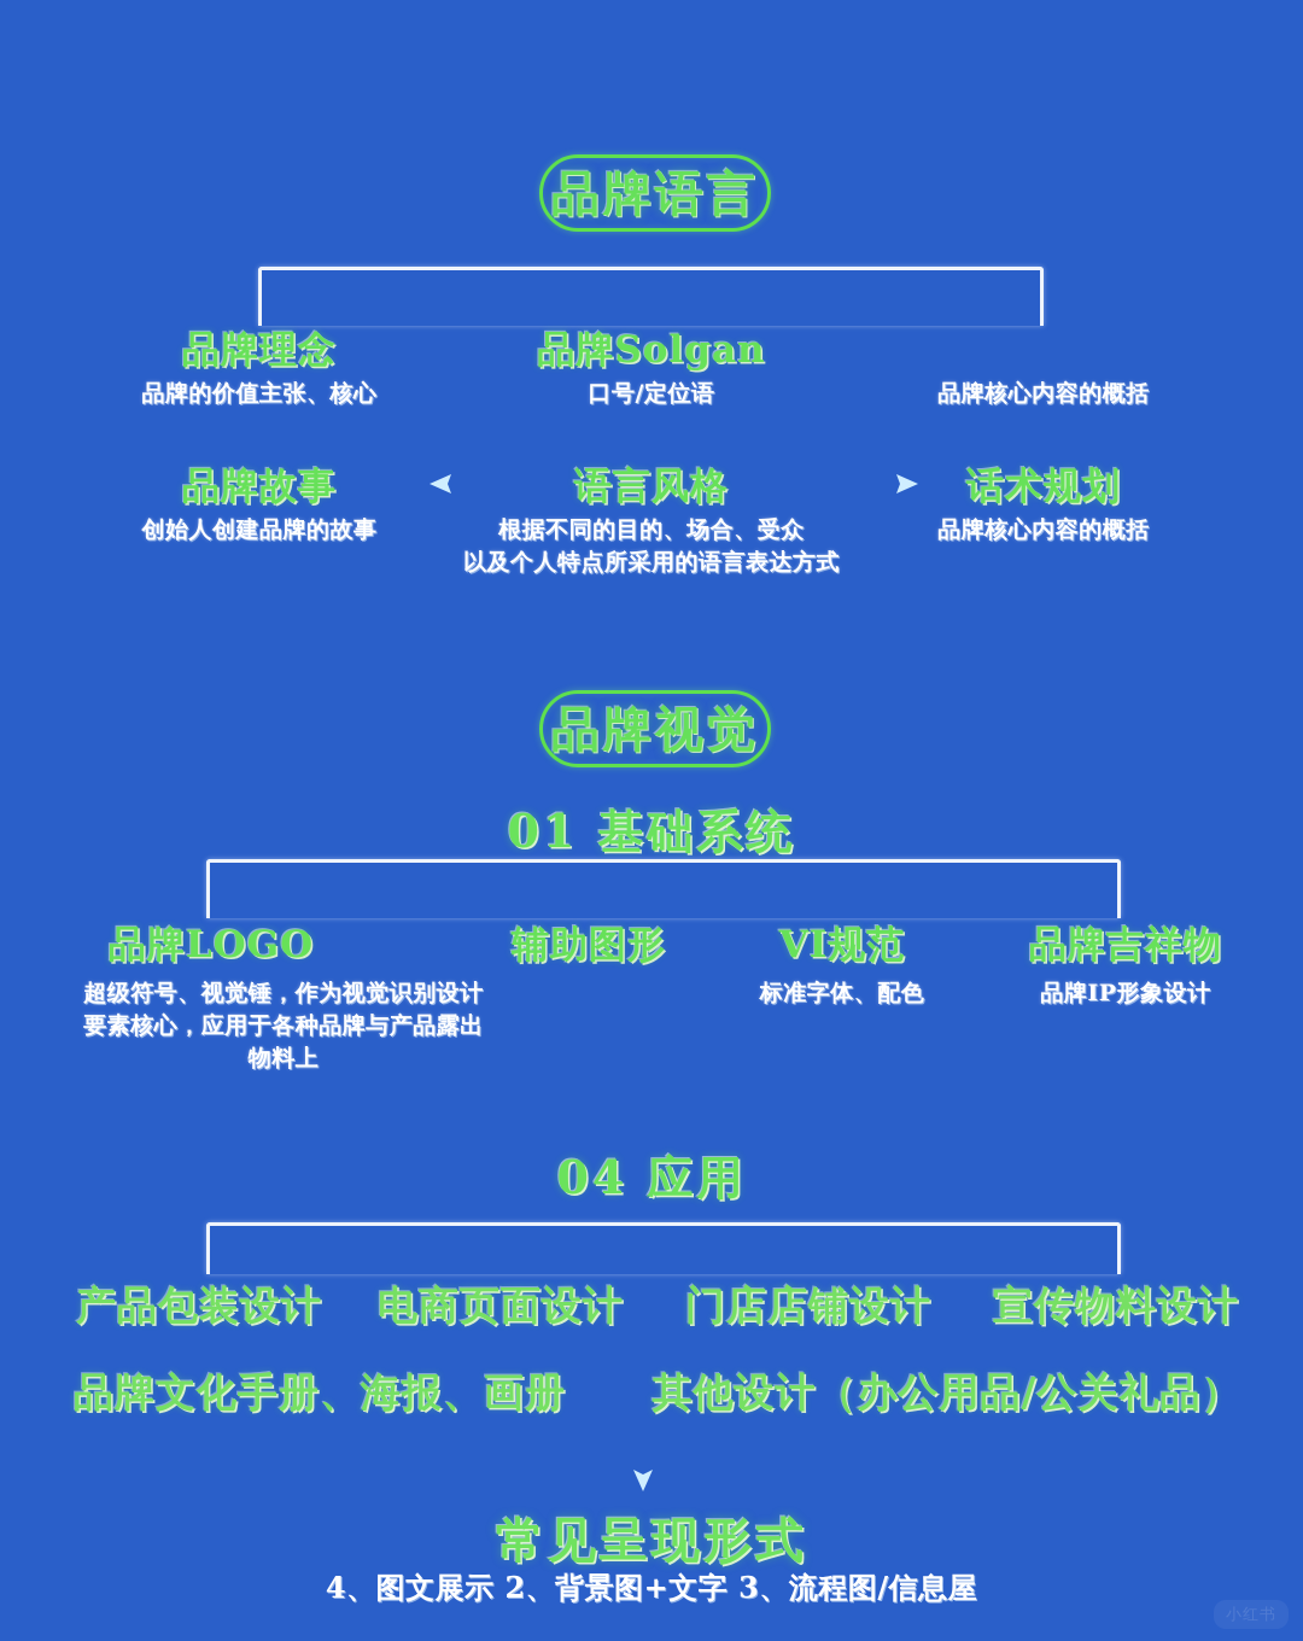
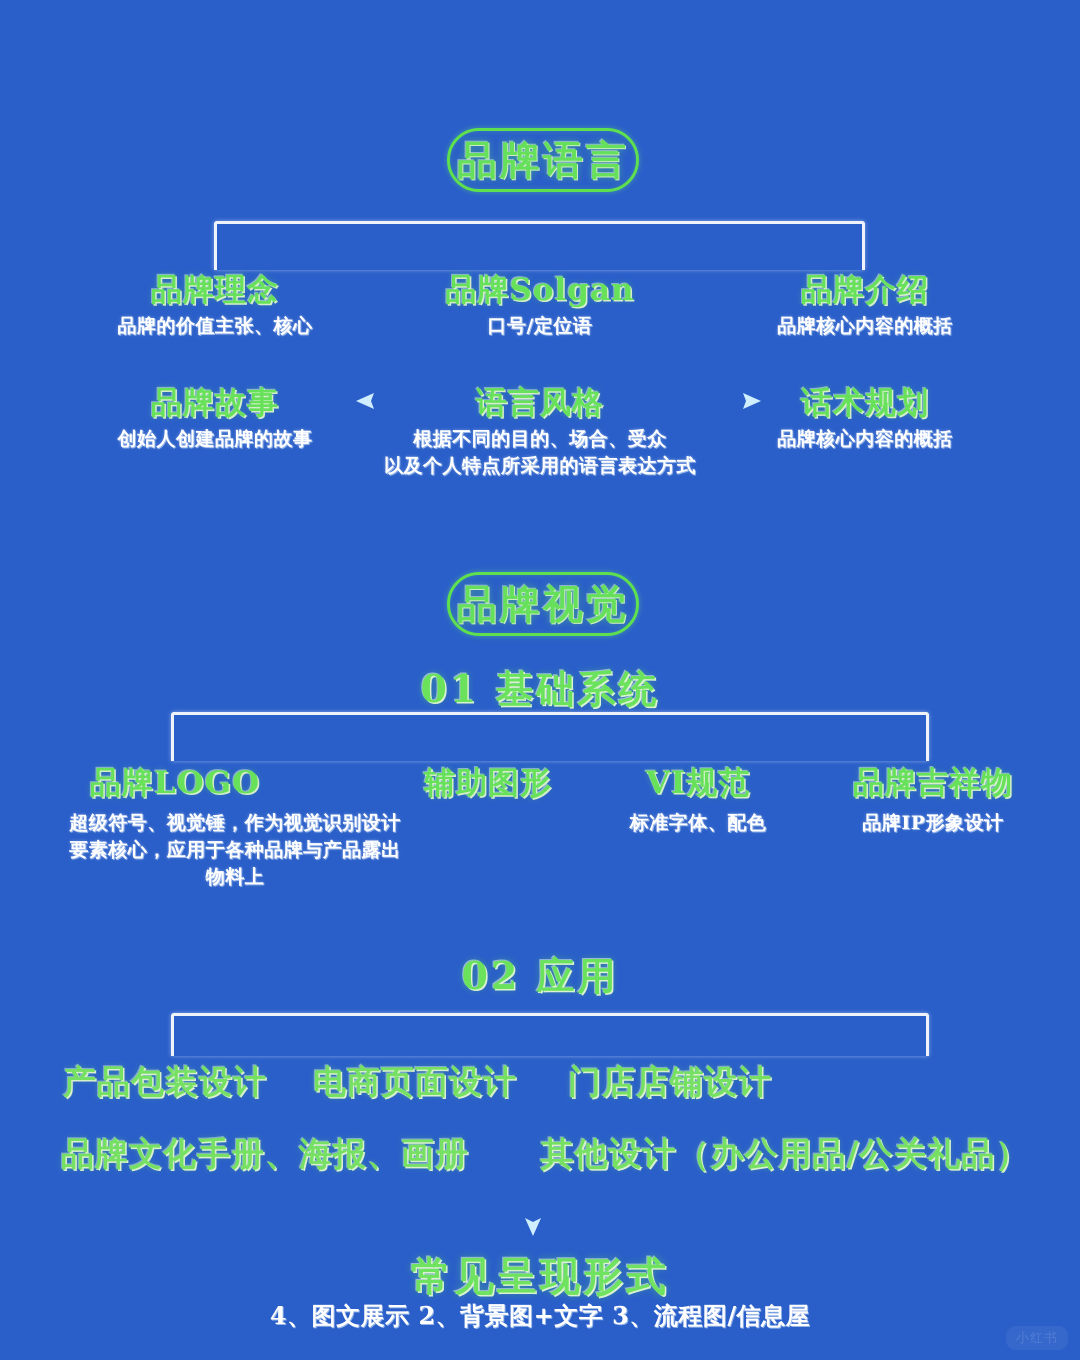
  品牌语言
  品牌理念
  品牌的价值主张、核心
  品牌Solgan
  口号/定位语
+ 品牌介绍
  品牌核心内容的概括
  品牌故事
  创始人创建品牌的故事
  语言风格
  根据不同的目的、场合、受众
  以及个人特点所采用的语言表达方式
  话术规划
  品牌核心内容的概括
  品牌视觉
  01 基础系统
  品牌LOGO
  超级符号、视觉锤，作为视觉识别设计
  要素核心，应用于各种品牌与产品露出
  物料上
  辅助图形
  VI规范
  标准字体、配色
  品牌吉祥物
  品牌IP形象设计
- 04 应用
+ 02 应用
  产品包装设计
  电商页面设计
  门店店铺设计
- 宣传物料设计
  品牌文化手册、海报、画册
  其他设计（办公用品/公关礼品）
  常见呈现形式
  4、图文展示 2、背景图+文字 3、流程图/信息屋
  小红书
